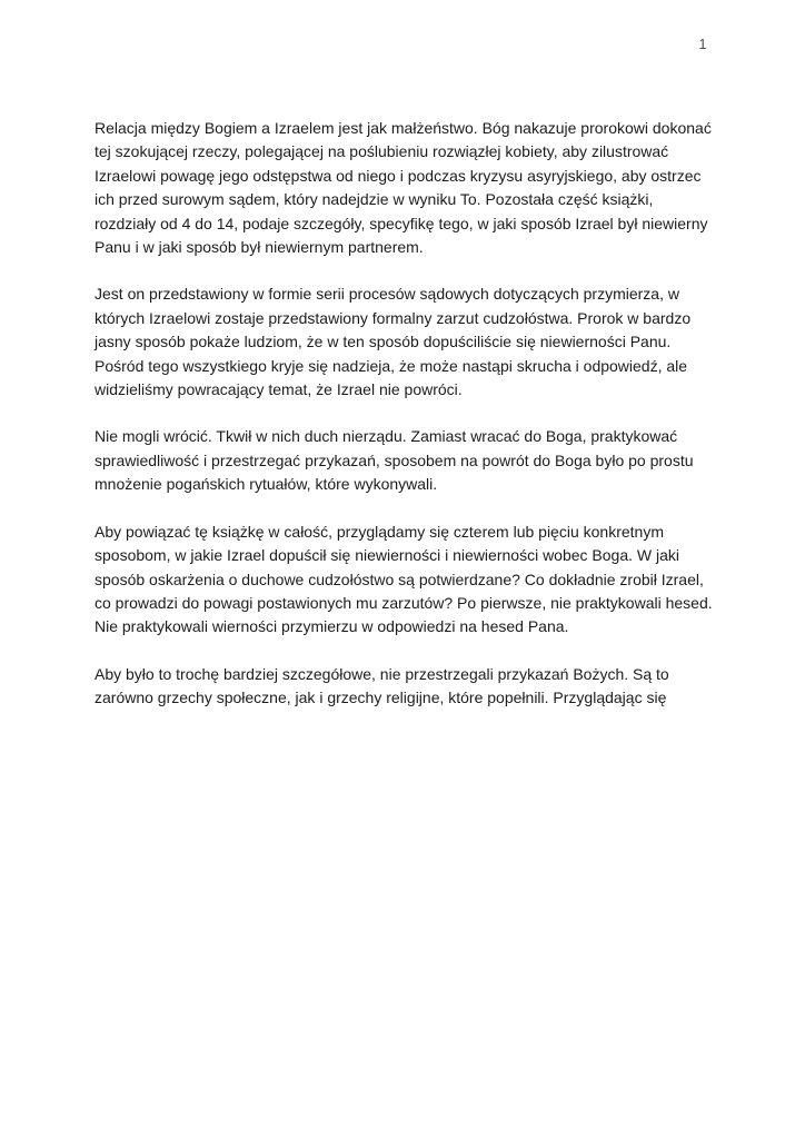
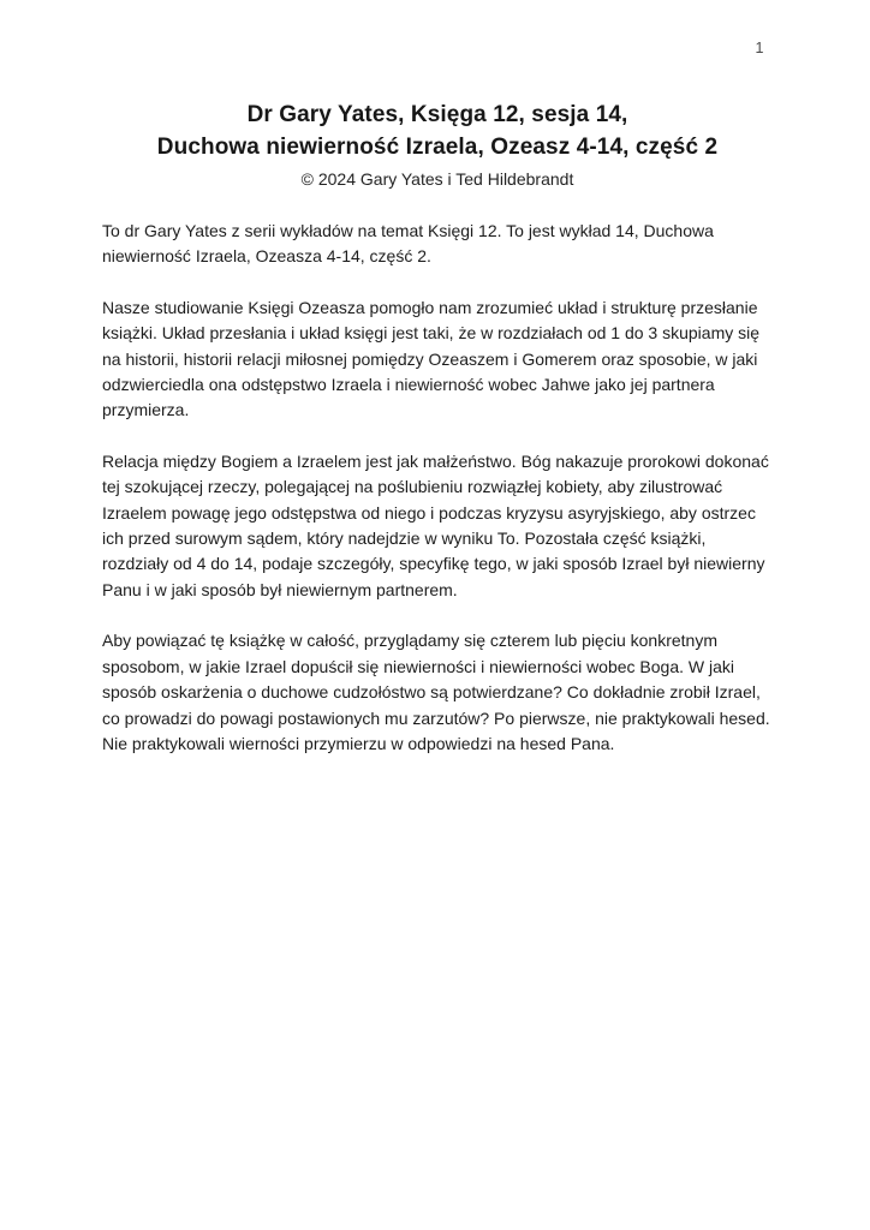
  1
+ Dr Gary Yates, Księga 12, sesja 14,
+ Duchowa niewierność Izraela, Ozeasz 4-14, część 2
+ © 2024 Gary Yates i Ted Hildebrandt
+ To dr Gary Yates z serii wykładów na temat Księgi 12. To jest wykład 14, Duchowa niewierność Izraela, Ozeasza 4-14, część 2.
+ Nasze studiowanie Księgi Ozeasza pomogło nam zrozumieć układ i strukturę przesłanie książki. Układ przesłania i układ księgi jest taki, że w rozdziałach od 1 do 3 skupiamy się na historii, historii relacji miłosnej pomiędzy Ozeaszem i Gomerem oraz sposobie, w jaki odzwierciedla ona odstępstwo Izraela i niewierność wobec Jahwe jako jej partnera przymierza.
- Relacja między Bogiem a Izraelem jest jak małżeństwo. Bóg nakazuje prorokowi dokonać tej szokującej rzeczy, polegającej na poślubieniu rozwiązłej kobiety, aby zilustrować Izraelowi powagę jego odstępstwa od niego i podczas kryzysu asyryjskiego, aby ostrzec ich przed surowym sądem, który nadejdzie w wyniku To. Pozostała część książki, rozdziały od 4 do 14, podaje szczegóły, specyfikę tego, w jaki sposób Izrael był niewierny Panu i w jaki sposób był niewiernym partnerem.
+ Relacja między Bogiem a Izraelem jest jak małżeństwo. Bóg nakazuje prorokowi dokonać tej szokującej rzeczy, polegającej na poślubieniu rozwiązłej kobiety, aby zilustrować Izraelem powagę jego odstępstwa od niego i podczas kryzysu asyryjskiego, aby ostrzec ich przed surowym sądem, który nadejdzie w wyniku To. Pozostała część książki, rozdziały od 4 do 14, podaje szczegóły, specyfikę tego, w jaki sposób Izrael był niewierny Panu i w jaki sposób był niewiernym partnerem.
- Jest on przedstawiony w formie serii procesów sądowych dotyczących przymierza, w których Izraelowi zostaje przedstawiony formalny zarzut cudzołóstwa. Prorok w bardzo jasny sposób pokaże ludziom, że w ten sposób dopuściliście się niewierności Panu. Pośród tego wszystkiego kryje się nadzieja, że może nastąpi skrucha i odpowiedź, ale widzieliśmy powracający temat, że Izrael nie powróci.
- Nie mogli wrócić. Tkwił w nich duch nierządu. Zamiast wracać do Boga, praktykować sprawiedliwość i przestrzegać przykazań, sposobem na powrót do Boga było po prostu mnożenie pogańskich rytuałów, które wykonywali.
  Aby powiązać tę książkę w całość, przyglądamy się czterem lub pięciu konkretnym sposobom, w jakie Izrael dopuścił się niewierności i niewierności wobec Boga. W jaki sposób oskarżenia o duchowe cudzołóstwo są potwierdzane? Co dokładnie zrobił Izrael, co prowadzi do powagi postawionych mu zarzutów? Po pierwsze, nie praktykowali hesed. Nie praktykowali wierności przymierzu w odpowiedzi na hesed Pana.
- Aby było to trochę bardziej szczegółowe, nie przestrzegali przykazań Bożych. Są to zarówno grzechy społeczne, jak i grzechy religijne, które popełnili. Przyglądając się
